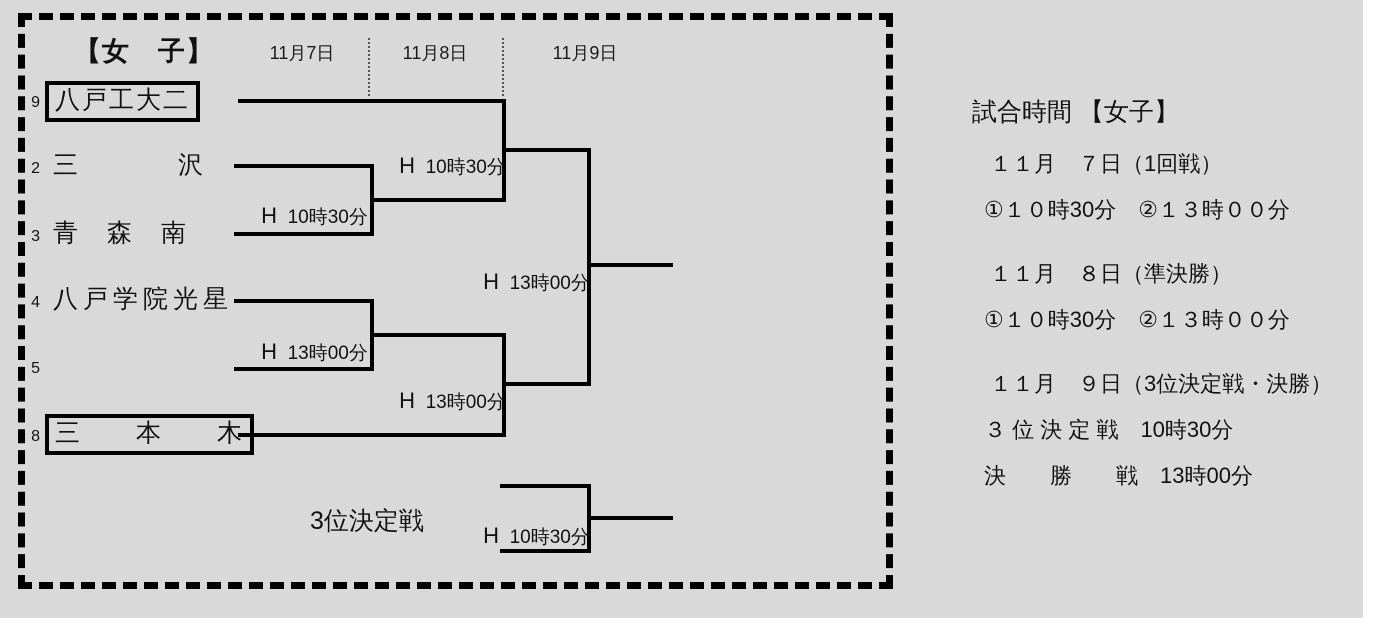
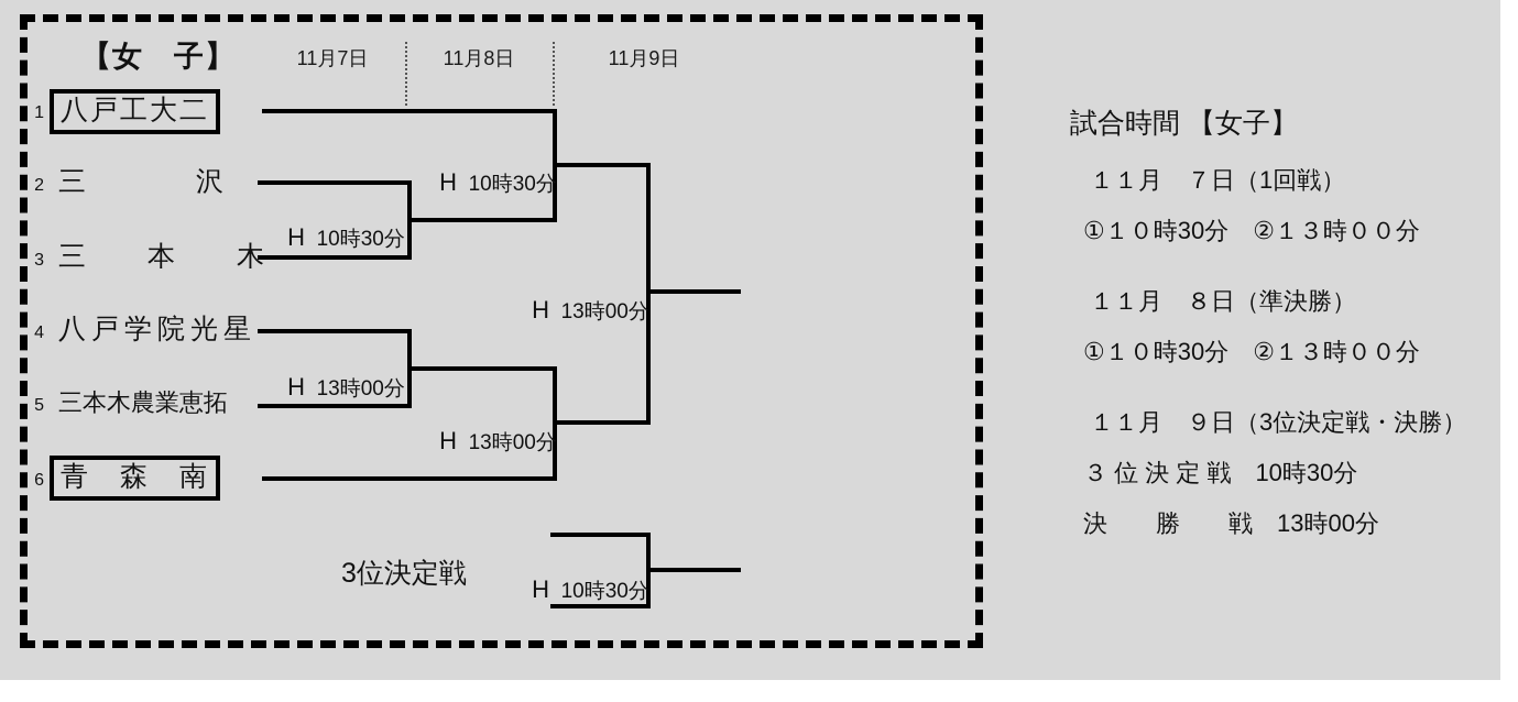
  【女 子】
  11月7日
  11月8日
  11月9日
- 9
+ 1
  2
  3
  4
  5
- 8
+ 6
  八戸工大二
  三 沢
- 青 森 南
+ 三 本 木
  八戸学院光星
+ 三本木農業恵拓
- 三 本 木
+ 青 森 南
  H 10時30分
  H 10時30分
  H 13時00分
  H 13時00分
  H 13時00分
  3位決定戦
  H 10時30分
  試合時間 【女子】
  １１月 ７日（1回戦）
  ①１０時30分 ②１３時００分
  １１月 ８日（準決勝）
  ①１０時30分 ②１３時００分
  １１月 ９日（3位決定戦・決勝）
  ３ 位 決 定 戦 10時30分
  決 勝 戦 13時00分
